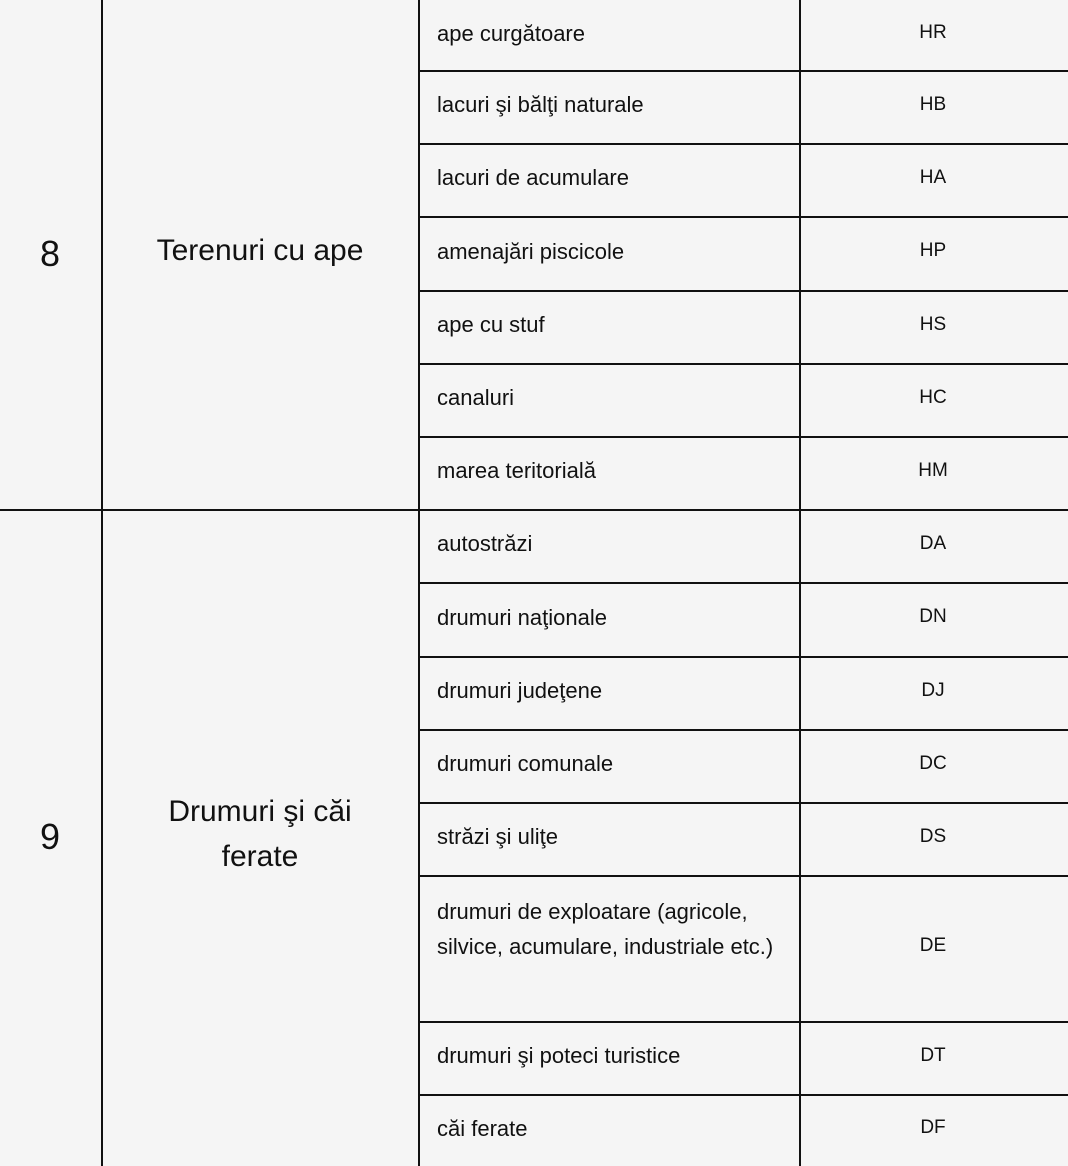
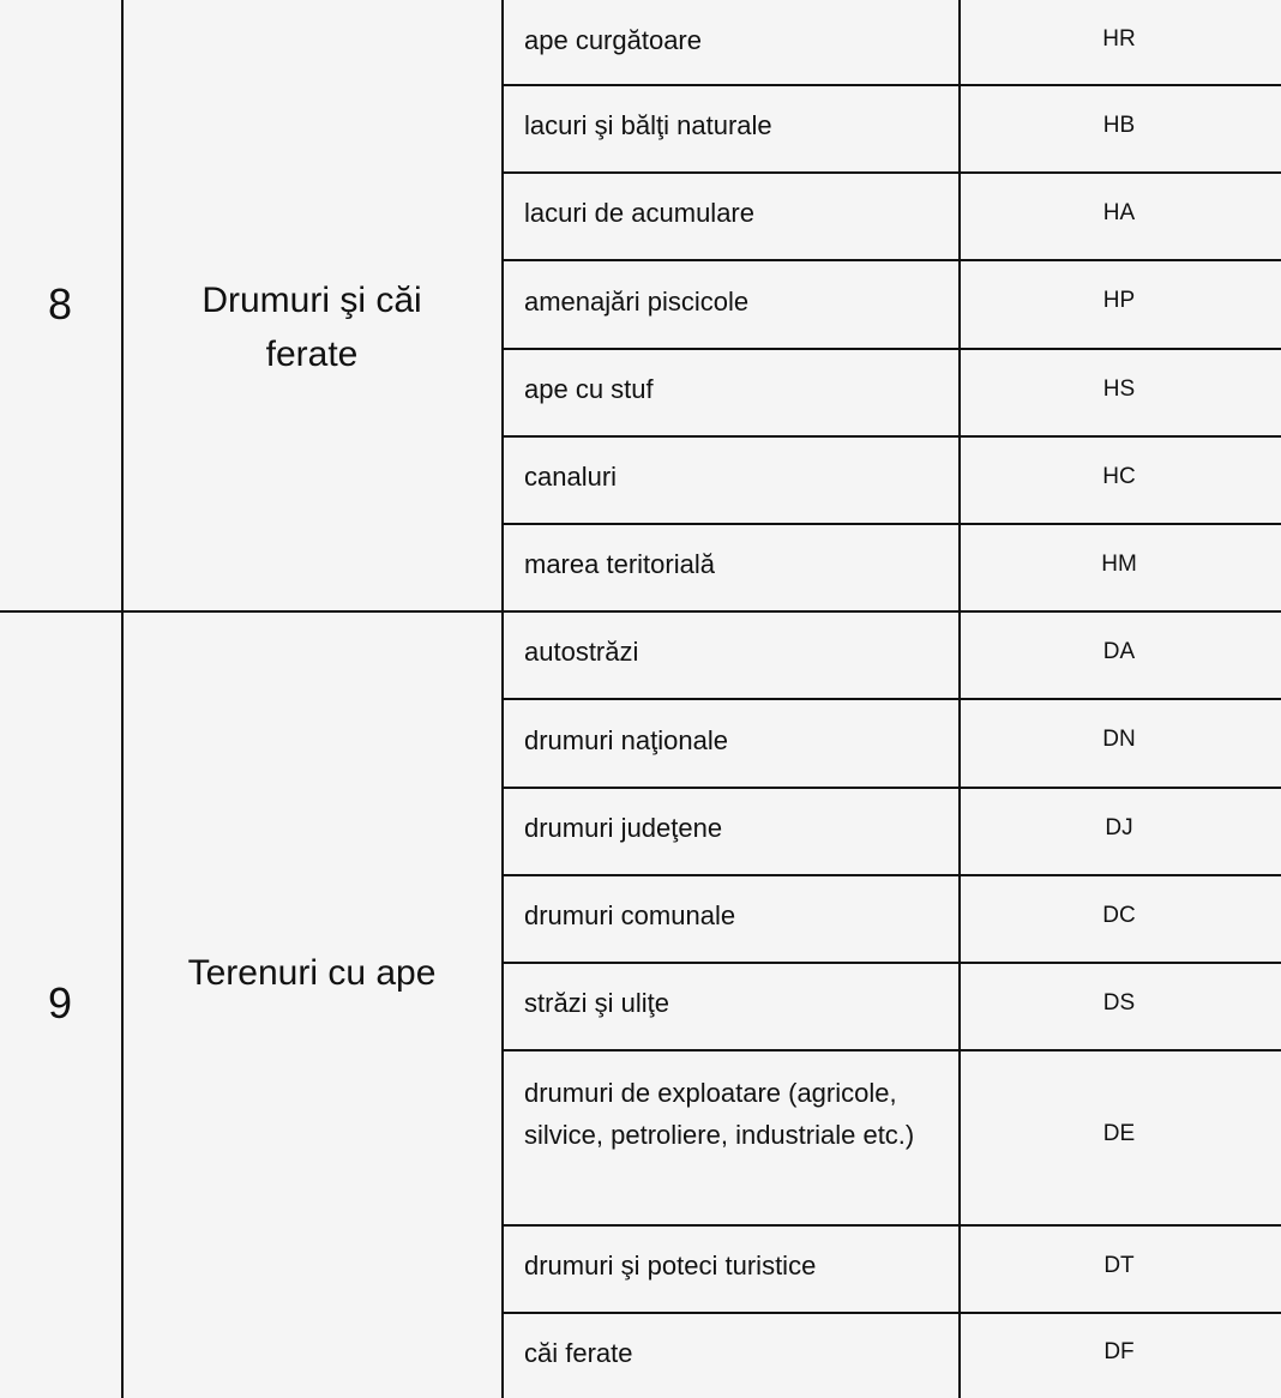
  8
- Terenuri cu ape
+ Drumuri şi căi ferate
  ape curgătoare
  HR
  lacuri şi bălţi naturale
  HB
  lacuri de acumulare
  HA
  amenajări piscicole
  HP
  ape cu stuf
  HS
  canaluri
  HC
  marea teritorială
  HM
  9
- Drumuri şi căi ferate
+ Terenuri cu ape
  autostrăzi
  DA
  drumuri naţionale
  DN
  drumuri judeţene
  DJ
  drumuri comunale
  DC
  străzi şi uliţe
  DS
- drumuri de exploatare (agricole, silvice, acumulare, industriale etc.)
+ drumuri de exploatare (agricole, silvice, petroliere, industriale etc.)
  DE
  drumuri şi poteci turistice
  DT
  căi ferate
  DF
